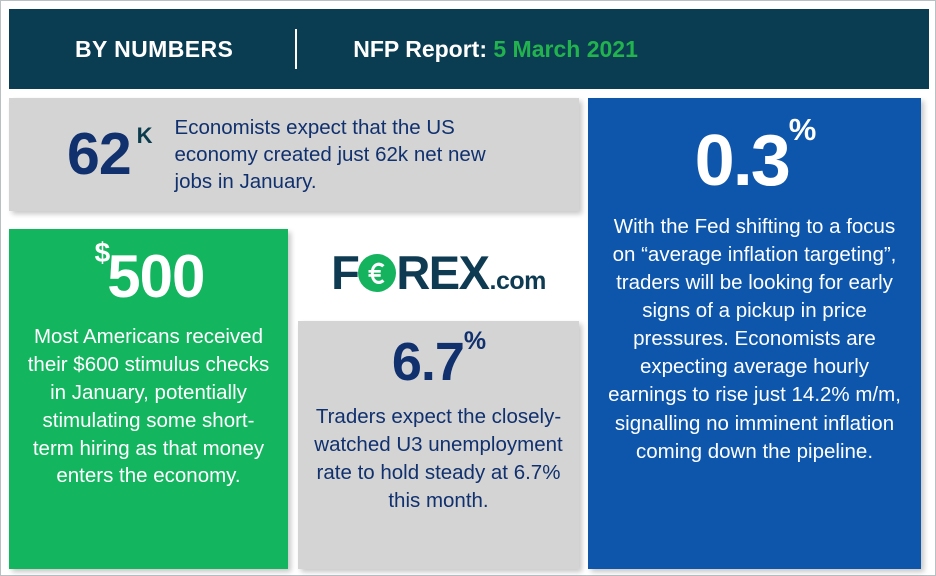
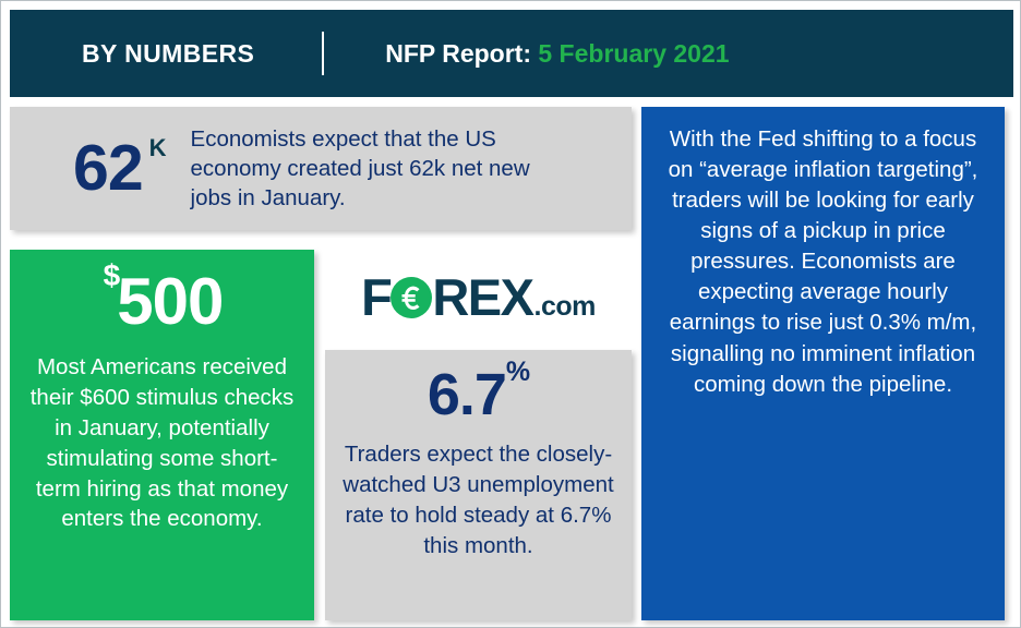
  BY NUMBERS
- NFP Report: 5 March 2021
+ NFP Report: 5 February 2021
  62 K
  Economists expect that the US economy created just 62k net new jobs in January.
  $500
  Most Americans received their $600 stimulus checks in January, potentially stimulating some short-term hiring as that money enters the economy.
  F
  REX
  .com
  6.7%
  Traders expect the closely-watched U3 unemployment rate to hold steady at 6.7% this month.
- 0.3%
- With the Fed shifting to a focus on “average inflation targeting”, traders will be looking for early signs of a pickup in price pressures. Economists are expecting average hourly earnings to rise just 14.2% m/m, signalling no imminent inflation coming down the pipeline.
+ With the Fed shifting to a focus on “average inflation targeting”, traders will be looking for early signs of a pickup in price pressures. Economists are expecting average hourly earnings to rise just 0.3% m/m, signalling no imminent inflation coming down the pipeline.
